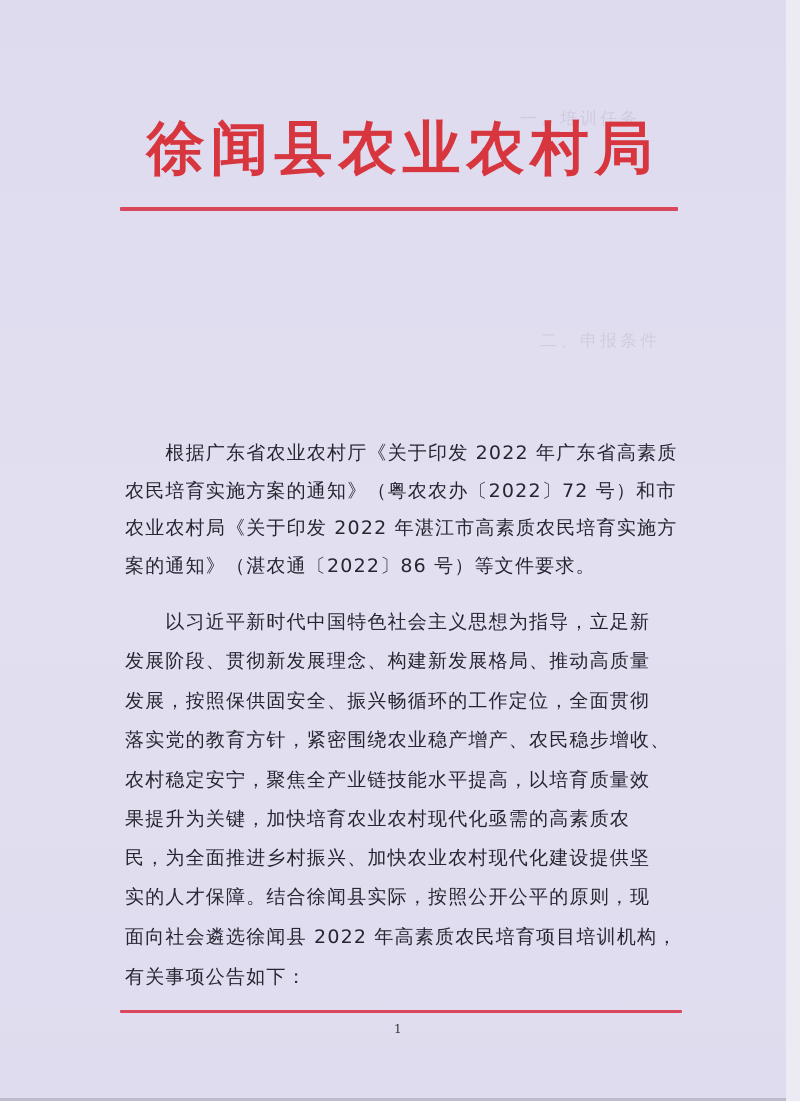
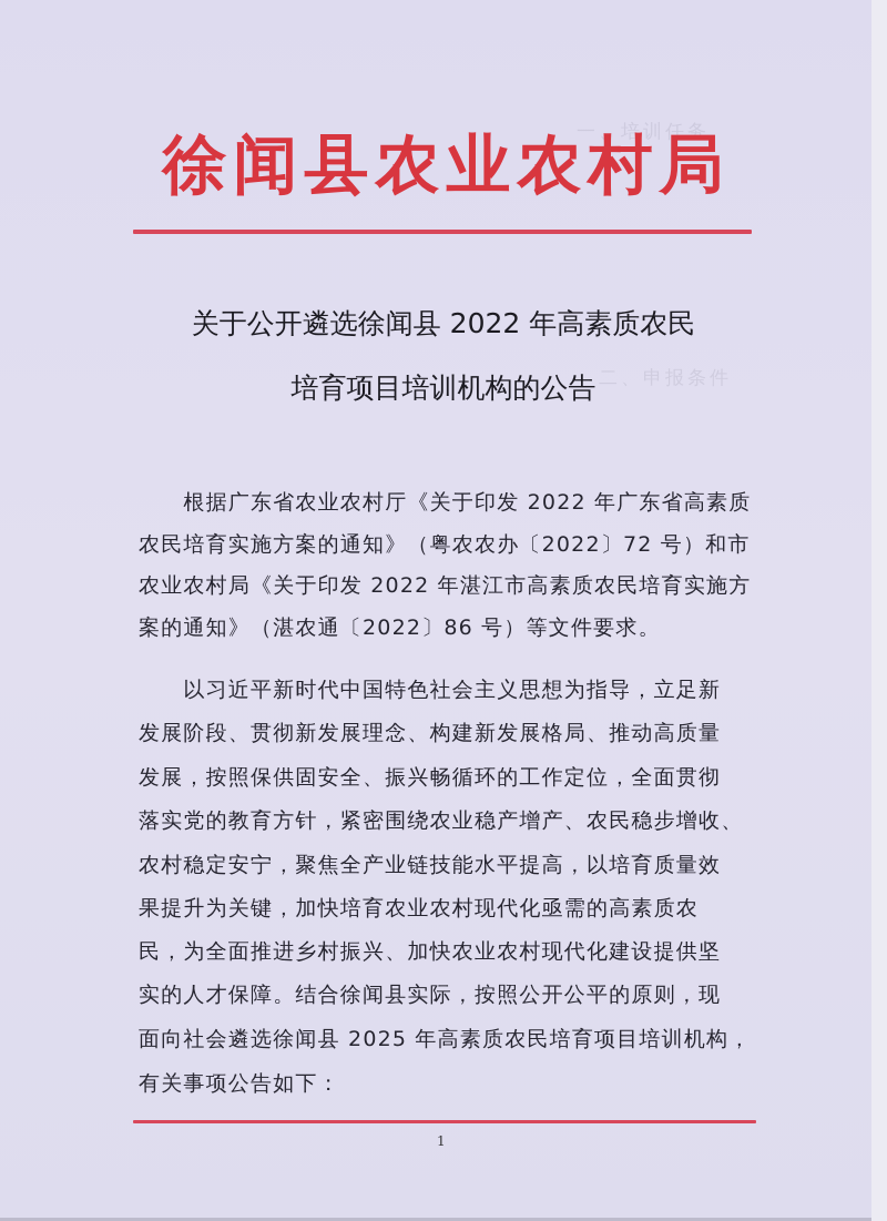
  一、培训任务
  徐闻县农业农村局
+ 关于公开遴选徐闻县 2022 年高素质农民
+ 培育项目培训机构的公告
  根据广东省农业农村厅《关于印发 2022 年广东省高素质
  农民培育实施方案的通知》（粤农农办〔2022〕72 号）和市
  农业农村局《关于印发 2022 年湛江市高素质农民培育实施方
  案的通知》（湛农通〔2022〕86 号）等文件要求。
  以习近平新时代中国特色社会主义思想为指导，立足新
  发展阶段、贯彻新发展理念、构建新发展格局、推动高质量
  发展，按照保供固安全、振兴畅循环的工作定位，全面贯彻
  落实党的教育方针，紧密围绕农业稳产增产、农民稳步增收、
  农村稳定安宁，聚焦全产业链技能水平提高，以培育质量效
  果提升为关键，加快培育农业农村现代化亟需的高素质农
  民，为全面推进乡村振兴、加快农业农村现代化建设提供坚
  实的人才保障。结合徐闻县实际，按照公开公平的原则，现
- 面向社会遴选徐闻县 2022 年高素质农民培育项目培训机构，
+ 面向社会遴选徐闻县 2025 年高素质农民培育项目培训机构，
  有关事项公告如下：
  1
